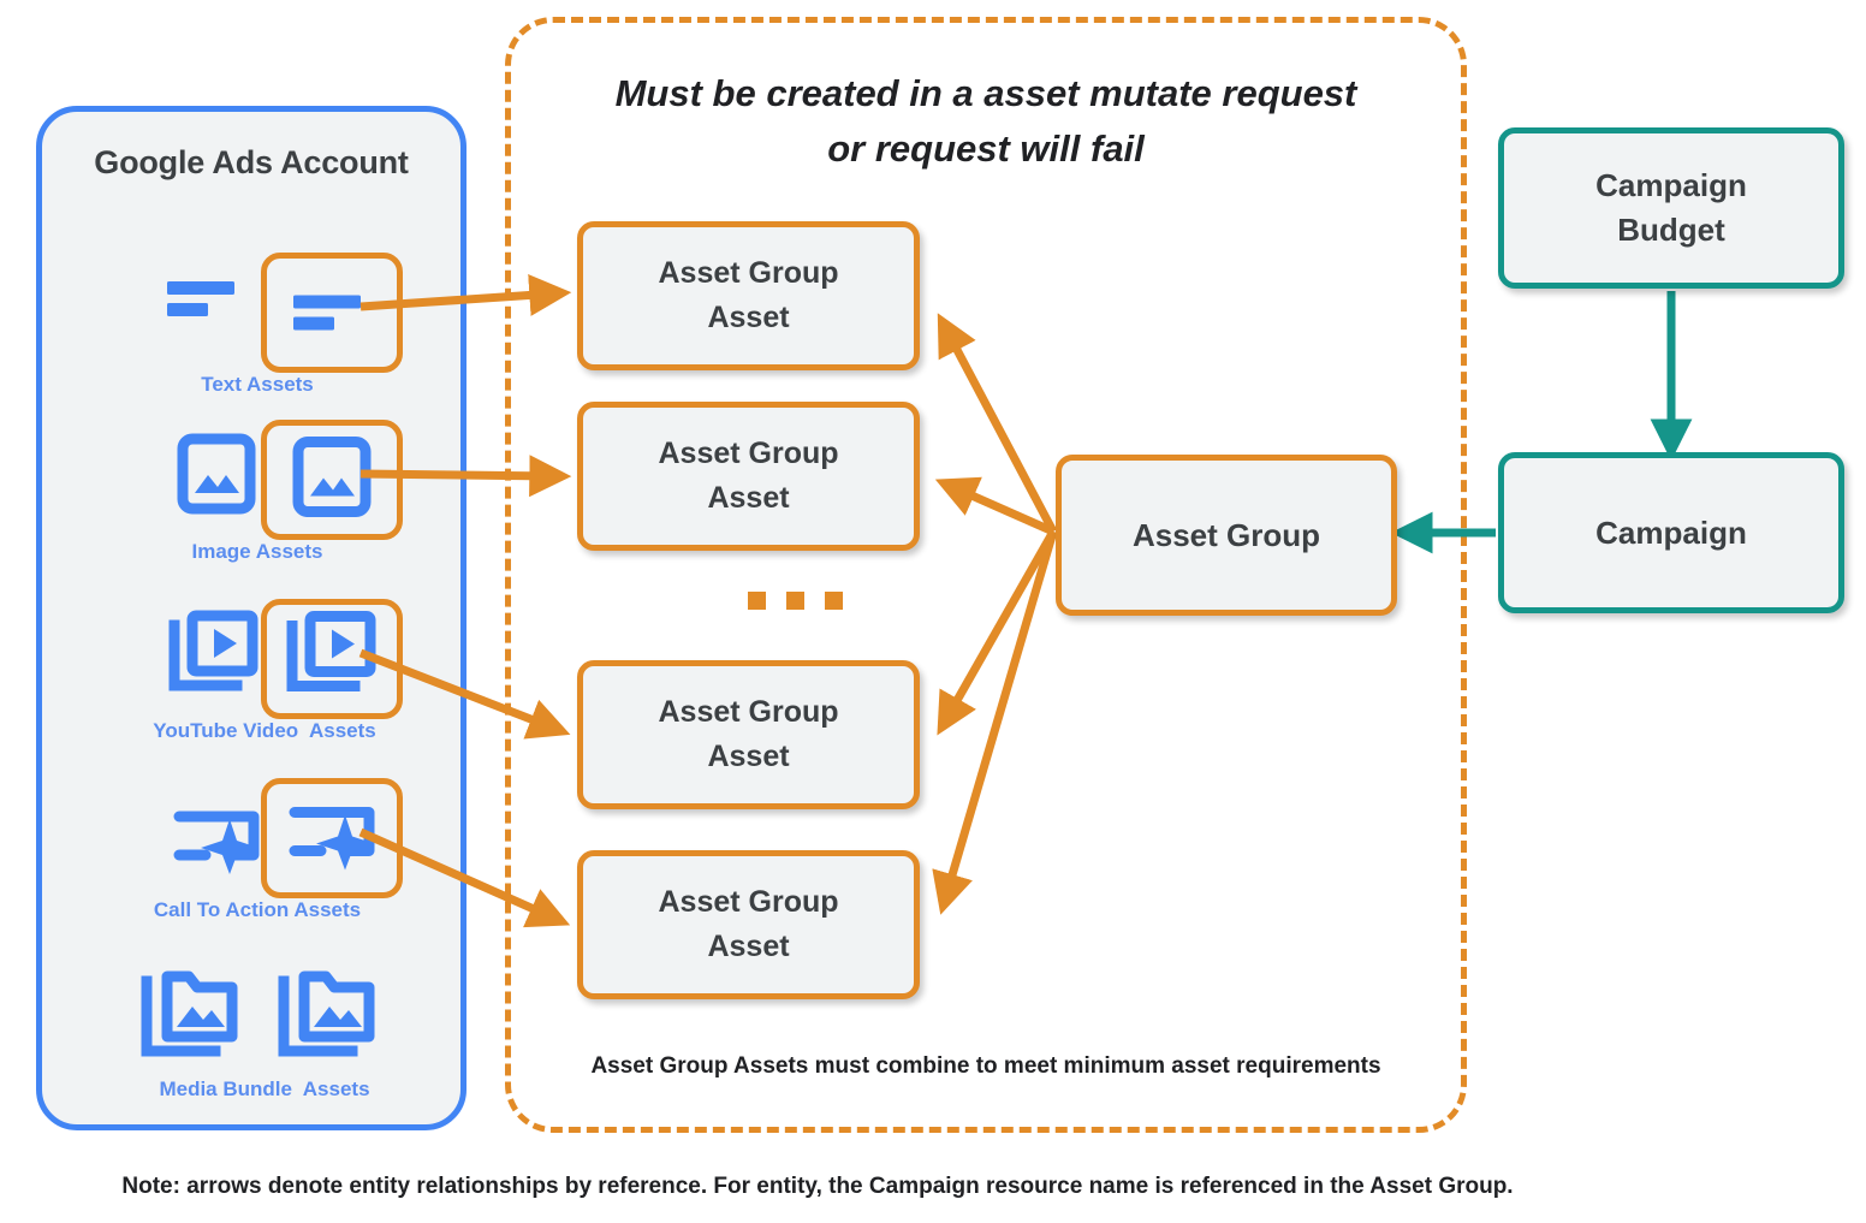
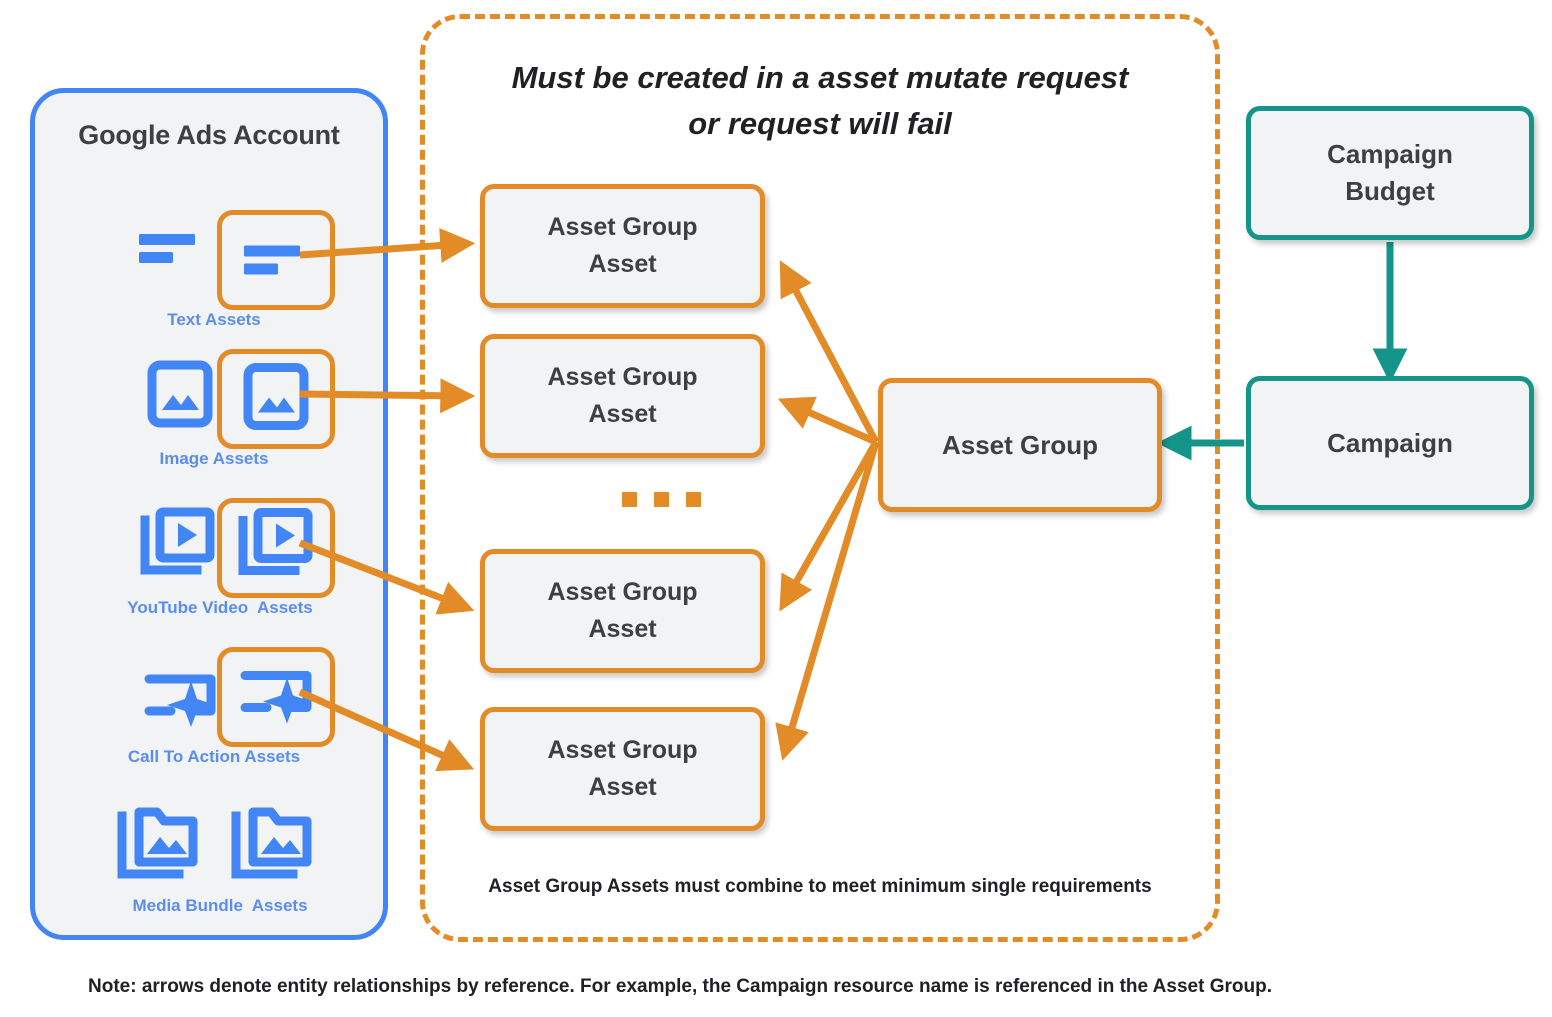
  Google Ads Account
  Text Assets
  Image Assets
  YouTube Video Assets
  Call To Action Assets
  Media Bundle Assets
  Must be created in a asset mutate request
  or request will fail
  Asset Group
  Asset
  Asset Group
  Asset
  Asset Group
  Asset
  Asset Group
  Asset
  Asset Group
- Asset Group Assets must combine to meet minimum asset requirements
+ Asset Group Assets must combine to meet minimum single requirements
  Campaign
  Budget
  Campaign
- Note: arrows denote entity relationships by reference. For entity, the Campaign resource name is referenced in the Asset Group.
+ Note: arrows denote entity relationships by reference. For example, the Campaign resource name is referenced in the Asset Group.
